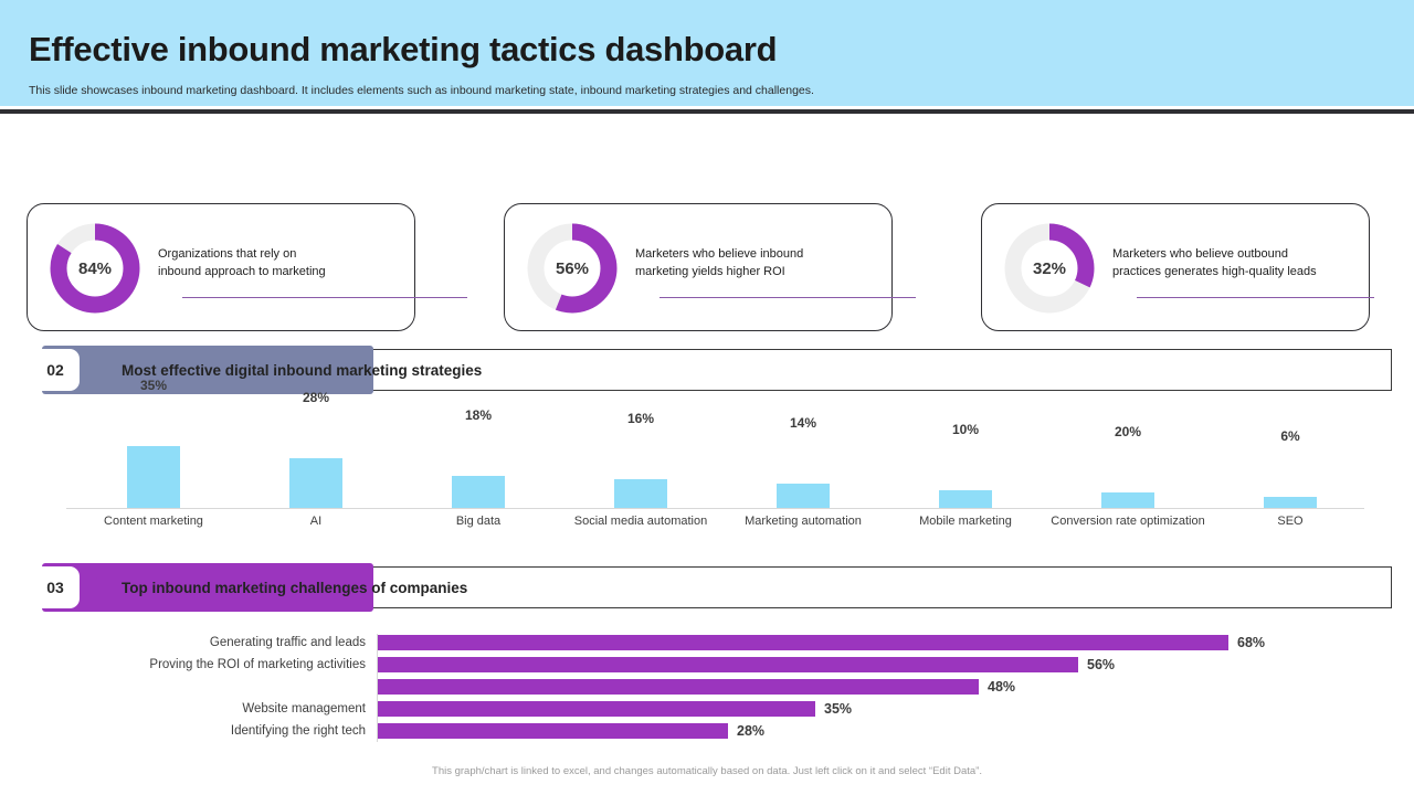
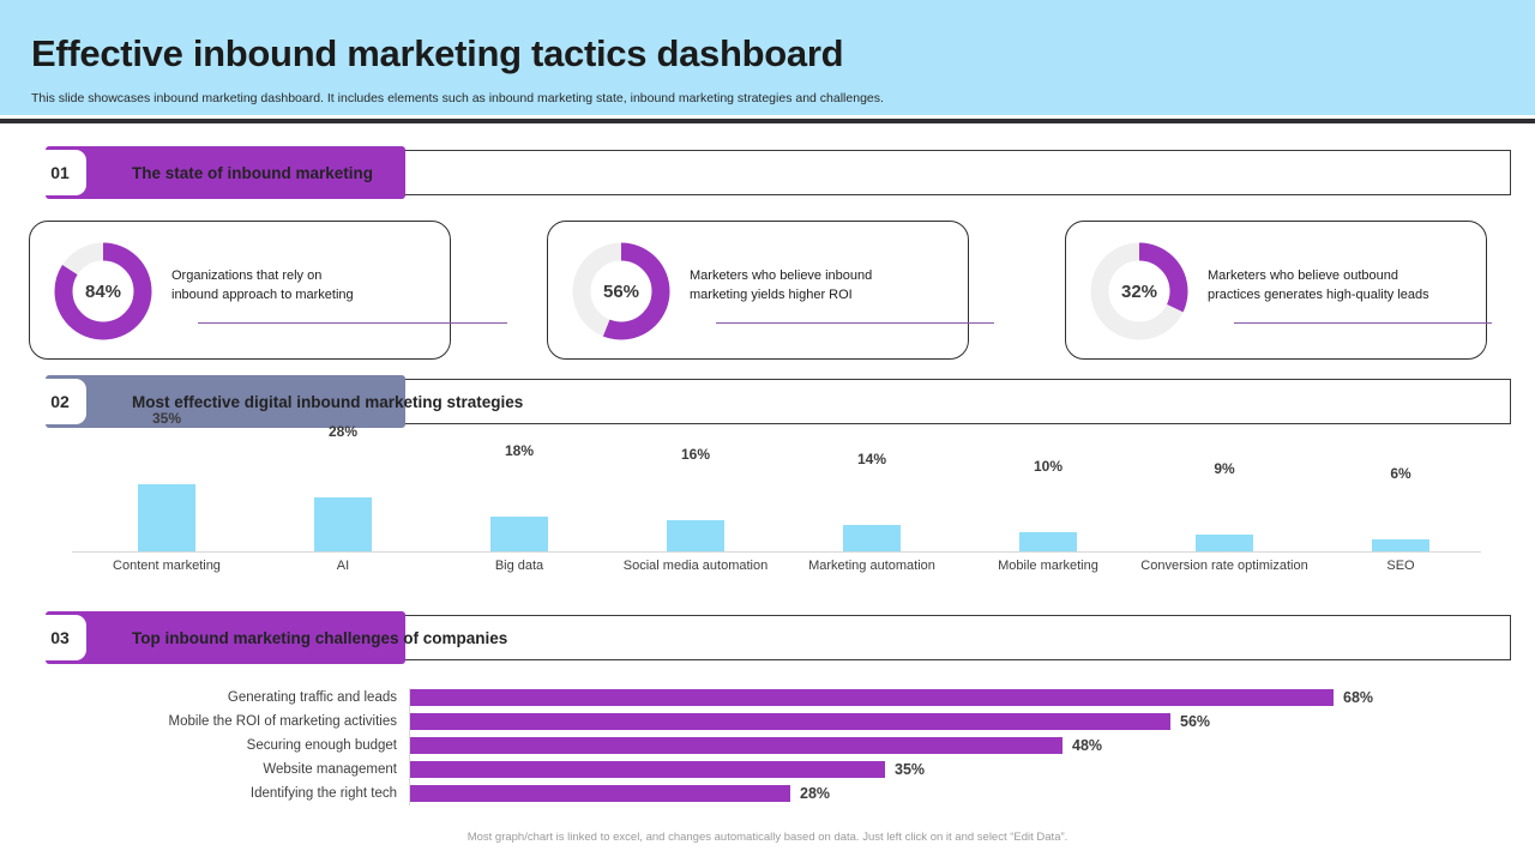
  Effective inbound marketing tactics dashboard
  This slide showcases inbound marketing dashboard. It includes elements such as inbound marketing state, inbound marketing strategies and challenges.
+ 01
+ The state of inbound marketing
  84%
  Organizations that rely on
  inbound approach to marketing
  56%
  Marketers who believe inbound
  marketing yields higher ROI
  32%
  Marketers who believe outbound
  practices generates high-quality leads
  02
  Most effective digital inbound marketing strategies
  35%
  Content marketing
  28%
  AI
  18%
  Big data
  16%
  Social media automation
  14%
  Marketing automation
  10%
  Mobile marketing
- 20%
+ 9%
  Conversion rate optimization
  6%
  SEO
  03
  Top inbound marketing challenges of companies
  Generating traffic and leads
  68%
- Proving the ROI of marketing activities
+ Mobile the ROI of marketing activities
  56%
+ Securing enough budget
  48%
  Website management
  35%
  Identifying the right tech
  28%
- This graph/chart is linked to excel, and changes automatically based on data. Just left click on it and select “Edit Data”.
+ Most graph/chart is linked to excel, and changes automatically based on data. Just left click on it and select “Edit Data”.
